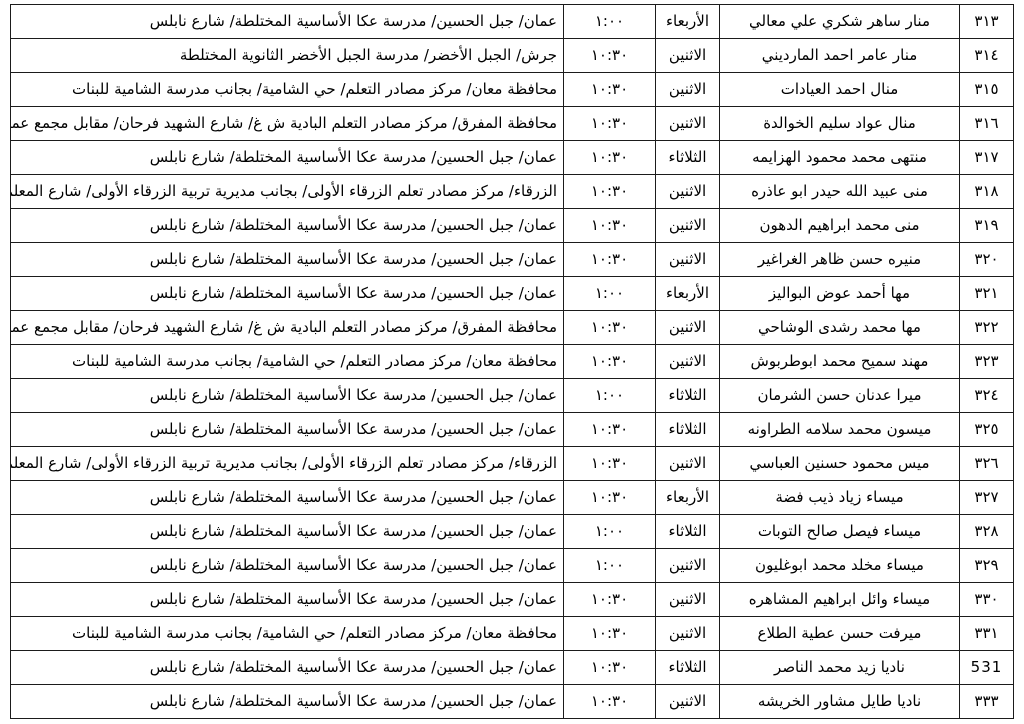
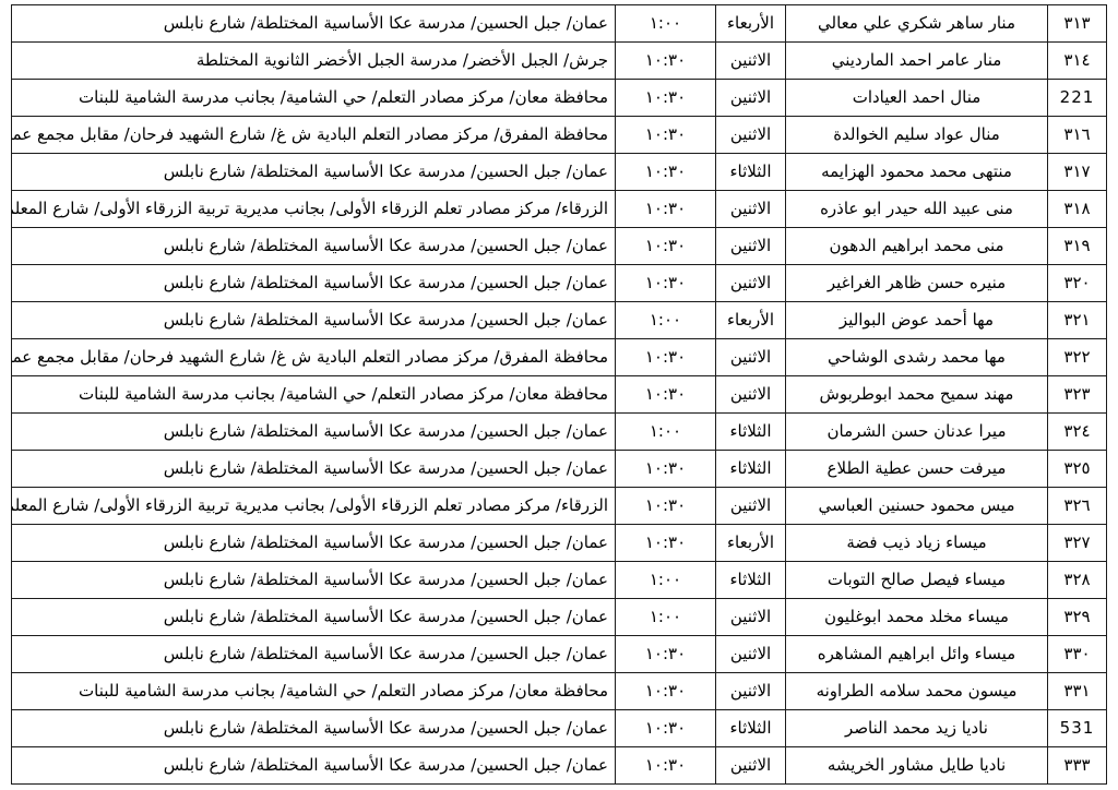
  ٣١٣	منار ساهر شكري علي معالي	الأربعاء	١:٠٠	عمان/ جبل الحسين/ مدرسة عكا الأساسية المختلطة/ شارع نابلس
  ٣١٤	منار عامر احمد المارديني	الاثنين	١٠:٣٠	جرش/ الجبل الأخضر/ مدرسة الجبل الأخضر الثانوية المختلطة
- ٣١٥	منال احمد العيادات	الاثنين	١٠:٣٠	محافظة معان/ مركز مصادر التعلم/ حي الشامية/ بجانب مدرسة الشامية للبنات
+ 221	منال احمد العيادات	الاثنين	١٠:٣٠	محافظة معان/ مركز مصادر التعلم/ حي الشامية/ بجانب مدرسة الشامية للبنات
  ٣١٦	منال عواد سليم الخوالدة	الاثنين	١٠:٣٠	محافظة المفرق/ مركز مصادر التعلم البادية ش غ/ شارع الشهيد فرحان/ مقابل مجمع عم
  ٣١٧	منتهى محمد محمود الهزايمه	الثلاثاء	١٠:٣٠	عمان/ جبل الحسين/ مدرسة عكا الأساسية المختلطة/ شارع نابلس
  ٣١٨	منى عبيد الله حيدر ابو عاذره	الاثنين	١٠:٣٠	الزرقاء/ مركز مصادر تعلم الزرقاء الأولى/ بجانب مديرية تربية الزرقاء الأولى/ شارع المعل
  ٣١٩	منى محمد ابراهيم الدهون	الاثنين	١٠:٣٠	عمان/ جبل الحسين/ مدرسة عكا الأساسية المختلطة/ شارع نابلس
  ٣٢٠	منيره حسن ظاهر الغراغير	الاثنين	١٠:٣٠	عمان/ جبل الحسين/ مدرسة عكا الأساسية المختلطة/ شارع نابلس
  ٣٢١	مها أحمد عوض البواليز	الأربعاء	١:٠٠	عمان/ جبل الحسين/ مدرسة عكا الأساسية المختلطة/ شارع نابلس
  ٣٢٢	مها محمد رشدى الوشاحي	الاثنين	١٠:٣٠	محافظة المفرق/ مركز مصادر التعلم البادية ش غ/ شارع الشهيد فرحان/ مقابل مجمع عم
  ٣٢٣	مهند سميح محمد ابوطربوش	الاثنين	١٠:٣٠	محافظة معان/ مركز مصادر التعلم/ حي الشامية/ بجانب مدرسة الشامية للبنات
  ٣٢٤	ميرا عدنان حسن الشرمان	الثلاثاء	١:٠٠	عمان/ جبل الحسين/ مدرسة عكا الأساسية المختلطة/ شارع نابلس
- ٣٢٥	ميسون محمد سلامه الطراونه	الثلاثاء	١٠:٣٠	عمان/ جبل الحسين/ مدرسة عكا الأساسية المختلطة/ شارع نابلس
+ ٣٢٥	ميرفت حسن عطية الطلاع	الثلاثاء	١٠:٣٠	عمان/ جبل الحسين/ مدرسة عكا الأساسية المختلطة/ شارع نابلس
  ٣٢٦	ميس محمود حسنين العباسي	الاثنين	١٠:٣٠	الزرقاء/ مركز مصادر تعلم الزرقاء الأولى/ بجانب مديرية تربية الزرقاء الأولى/ شارع المعل
  ٣٢٧	ميساء زياد ذيب فضة	الأربعاء	١٠:٣٠	عمان/ جبل الحسين/ مدرسة عكا الأساسية المختلطة/ شارع نابلس
  ٣٢٨	ميساء فيصل صالح التوبات	الثلاثاء	١:٠٠	عمان/ جبل الحسين/ مدرسة عكا الأساسية المختلطة/ شارع نابلس
  ٣٢٩	ميساء مخلد محمد ابوغليون	الاثنين	١:٠٠	عمان/ جبل الحسين/ مدرسة عكا الأساسية المختلطة/ شارع نابلس
  ٣٣٠	ميساء وائل ابراهيم المشاهره	الاثنين	١٠:٣٠	عمان/ جبل الحسين/ مدرسة عكا الأساسية المختلطة/ شارع نابلس
- ٣٣١	ميرفت حسن عطية الطلاع	الاثنين	١٠:٣٠	محافظة معان/ مركز مصادر التعلم/ حي الشامية/ بجانب مدرسة الشامية للبنات
+ ٣٣١	ميسون محمد سلامه الطراونه	الاثنين	١٠:٣٠	محافظة معان/ مركز مصادر التعلم/ حي الشامية/ بجانب مدرسة الشامية للبنات
  531	ناديا زيد محمد الناصر	الثلاثاء	١٠:٣٠	عمان/ جبل الحسين/ مدرسة عكا الأساسية المختلطة/ شارع نابلس
  ٣٣٣	ناديا طايل مشاور الخريشه	الاثنين	١٠:٣٠	عمان/ جبل الحسين/ مدرسة عكا الأساسية المختلطة/ شارع نابلس
